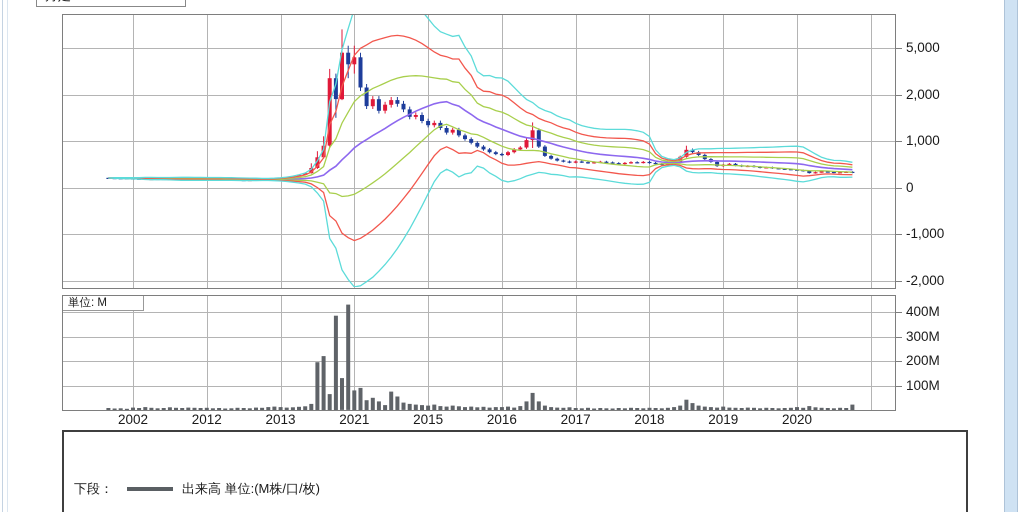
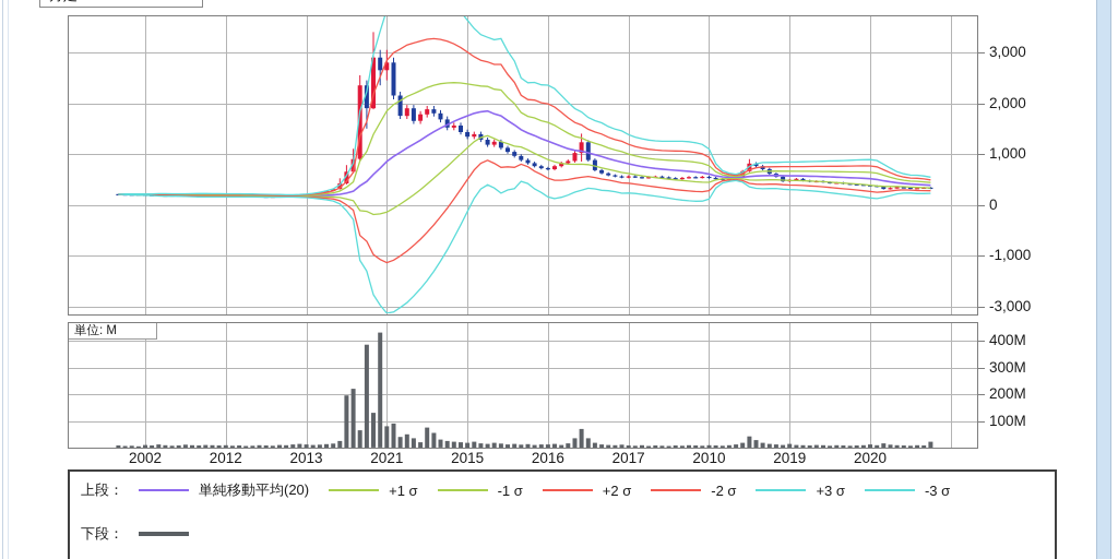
- 5,000
+ 3,000
  2,000
  1,000
  0
  -1,000
- -2,000
+ -3,000
  400M
  300M
  200M
  100M
  2002
  2012
  2013
  2021
  2015
  2016
  2017
- 2018
+ 2010
  2019
  2020
  単位: M
+ 上段：
+ 単純移動平均(20)
+ +1 σ
+ -1 σ
+ +2 σ
+ -2 σ
+ +3 σ
+ -3 σ
  下段：
- 出来高 単位:(M株/口/枚)
